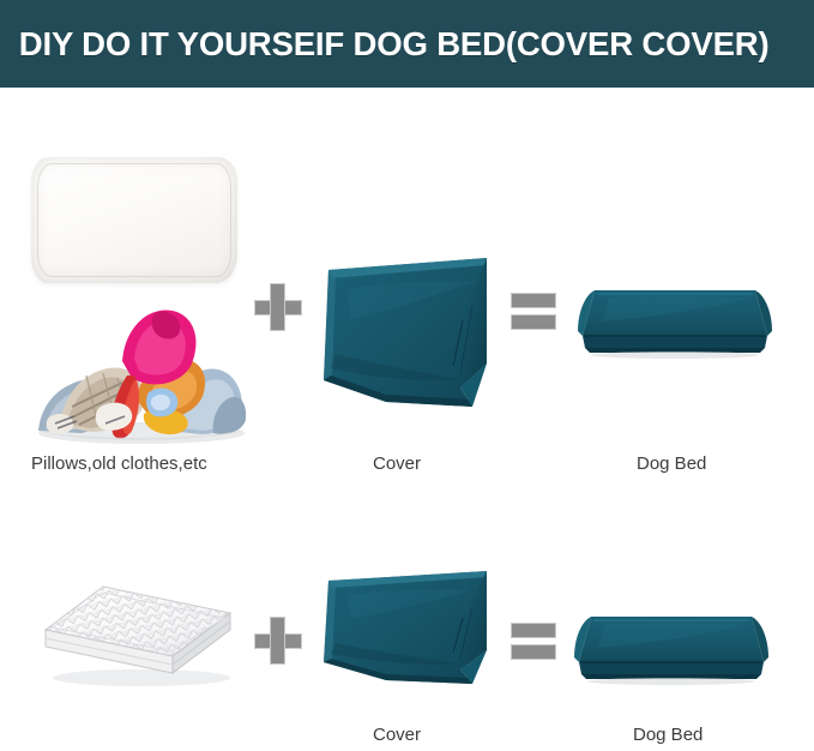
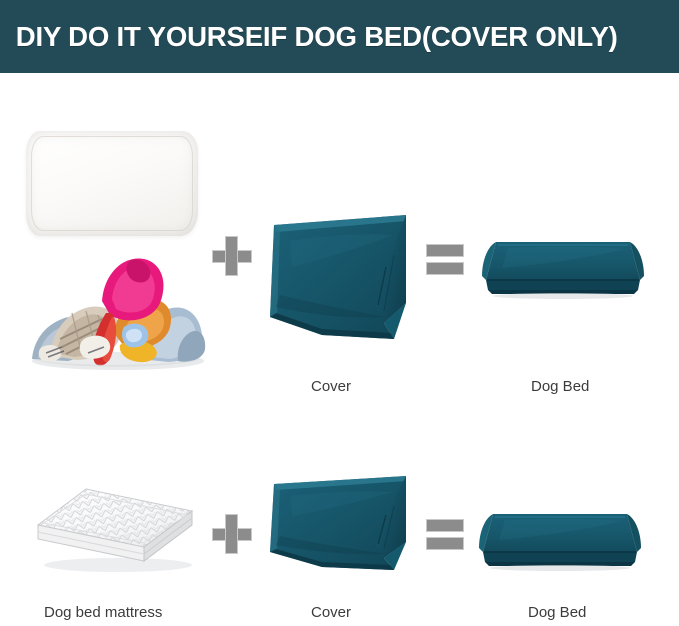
- DIY DO IT YOURSEIF DOG BED(COVER COVER)
+ DIY DO IT YOURSEIF DOG BED(COVER ONLY)
- Pillows,old clothes,etc
  Cover
  Dog Bed
+ Dog bed mattress
  Cover
  Dog Bed
